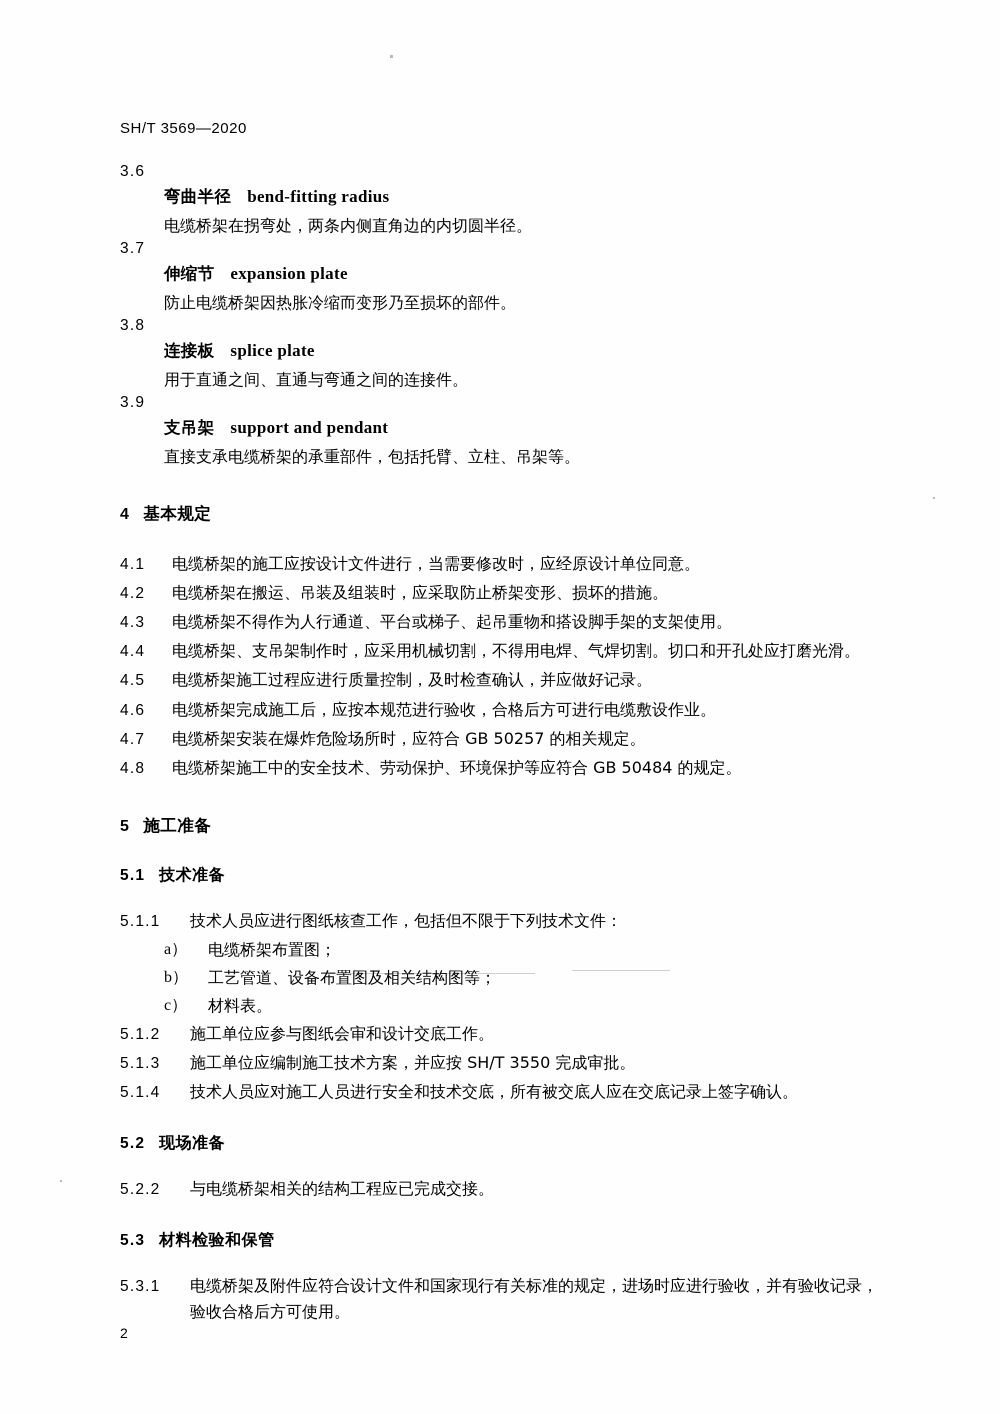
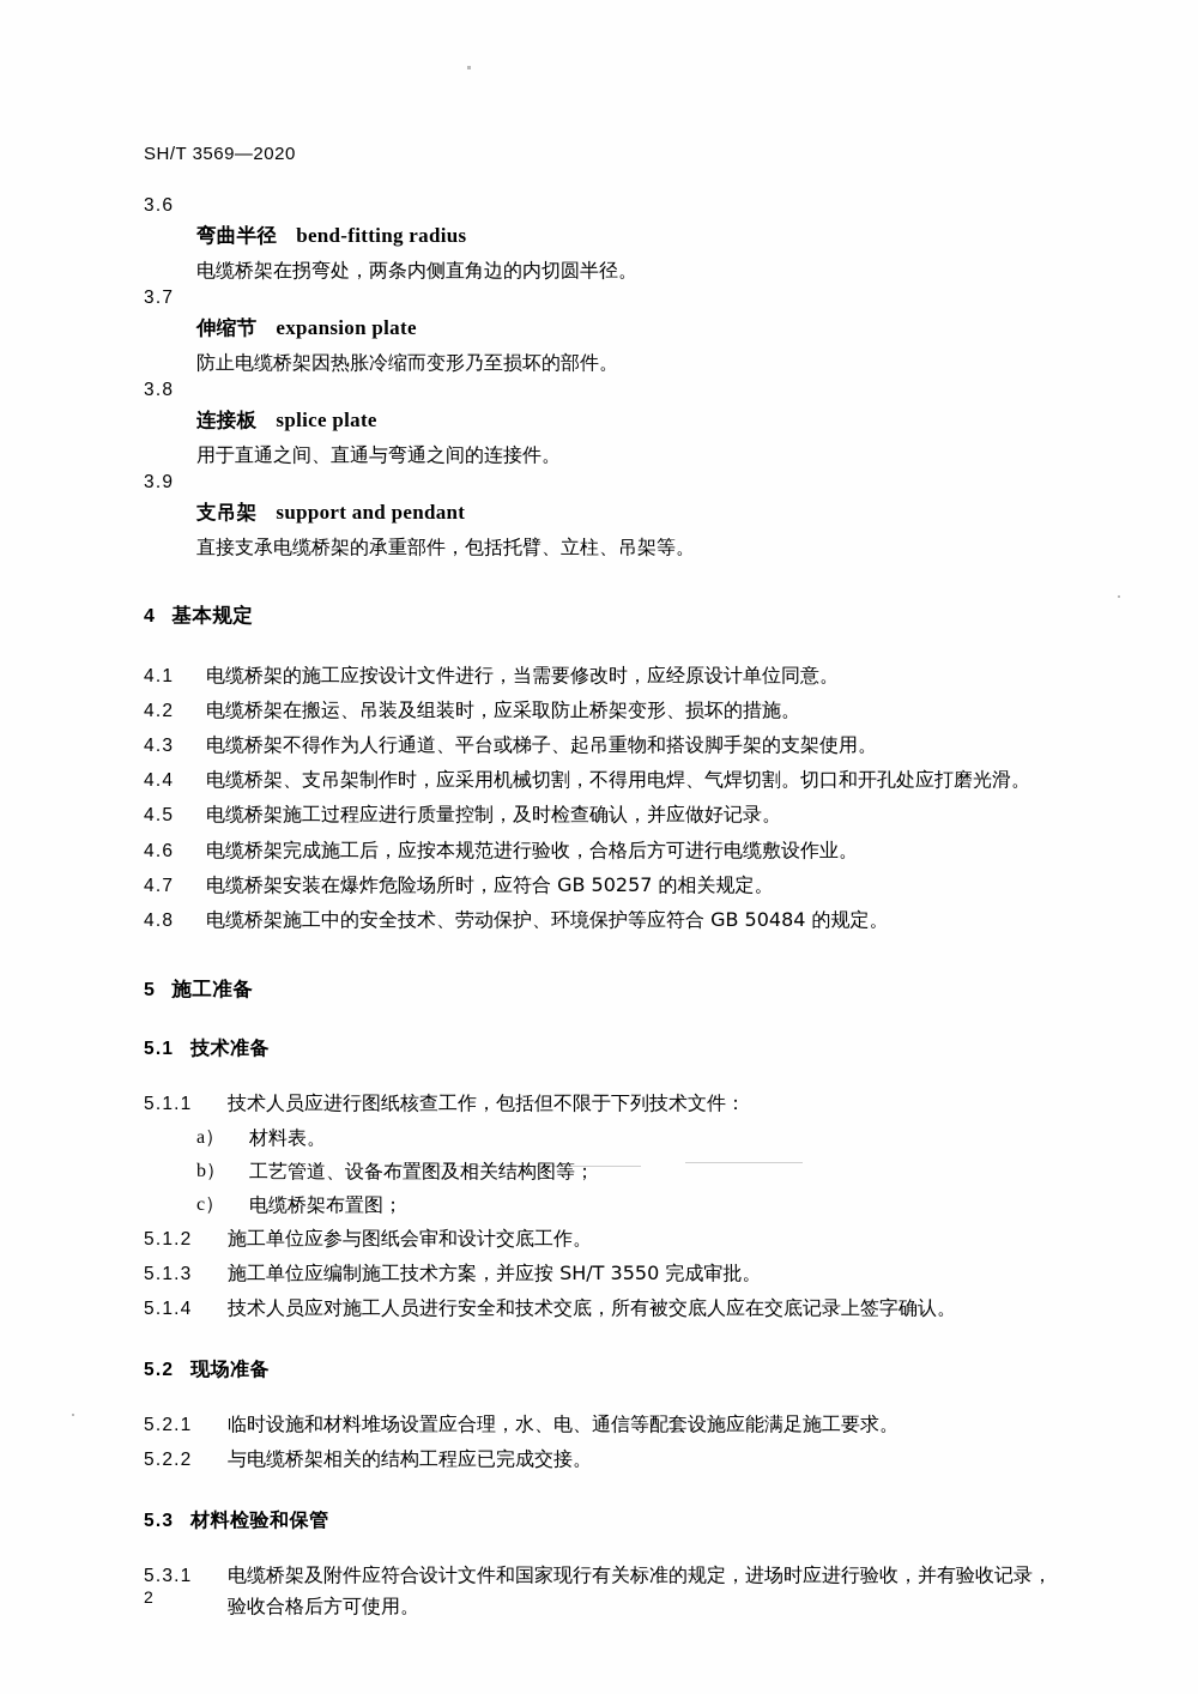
  SH/T 3569—2020
  3.6
  弯曲半径 bend-fitting radius
  电缆桥架在拐弯处，两条内侧直角边的内切圆半径。
  3.7
  伸缩节 expansion plate
  防止电缆桥架因热胀冷缩而变形乃至损坏的部件。
  3.8
  连接板 splice plate
  用于直通之间、直通与弯通之间的连接件。
  3.9
  支吊架 support and pendant
  直接支承电缆桥架的承重部件，包括托臂、立柱、吊架等。
  4 基本规定
  4.1
  电缆桥架的施工应按设计文件进行，当需要修改时，应经原设计单位同意。
  4.2
  电缆桥架在搬运、吊装及组装时，应采取防止桥架变形、损坏的措施。
  4.3
  电缆桥架不得作为人行通道、平台或梯子、起吊重物和搭设脚手架的支架使用。
  4.4
  电缆桥架、支吊架制作时，应采用机械切割，不得用电焊、气焊切割。切口和开孔处应打磨光滑。
  4.5
  电缆桥架施工过程应进行质量控制，及时检查确认，并应做好记录。
  4.6
  电缆桥架完成施工后，应按本规范进行验收，合格后方可进行电缆敷设作业。
  4.7
  电缆桥架安装在爆炸危险场所时，应符合 GB 50257 的相关规定。
  4.8
  电缆桥架施工中的安全技术、劳动保护、环境保护等应符合 GB 50484 的规定。
  5 施工准备
  5.1 技术准备
  5.1.1
  技术人员应进行图纸核查工作，包括但不限于下列技术文件：
  a）
- 电缆桥架布置图；
+ 材料表。
  b）
  工艺管道、设备布置图及相关结构图等；
  c）
- 材料表。
+ 电缆桥架布置图；
  5.1.2
  施工单位应参与图纸会审和设计交底工作。
  5.1.3
  施工单位应编制施工技术方案，并应按 SH/T 3550 完成审批。
  5.1.4
  技术人员应对施工人员进行安全和技术交底，所有被交底人应在交底记录上签字确认。
  5.2 现场准备
+ 5.2.1
+ 临时设施和材料堆场设置应合理，水、电、通信等配套设施应能满足施工要求。
  5.2.2
  与电缆桥架相关的结构工程应已完成交接。
  5.3 材料检验和保管
  5.3.1
  电缆桥架及附件应符合设计文件和国家现行有关标准的规定，进场时应进行验收，并有验收记录，验收合格后方可使用。
  2
